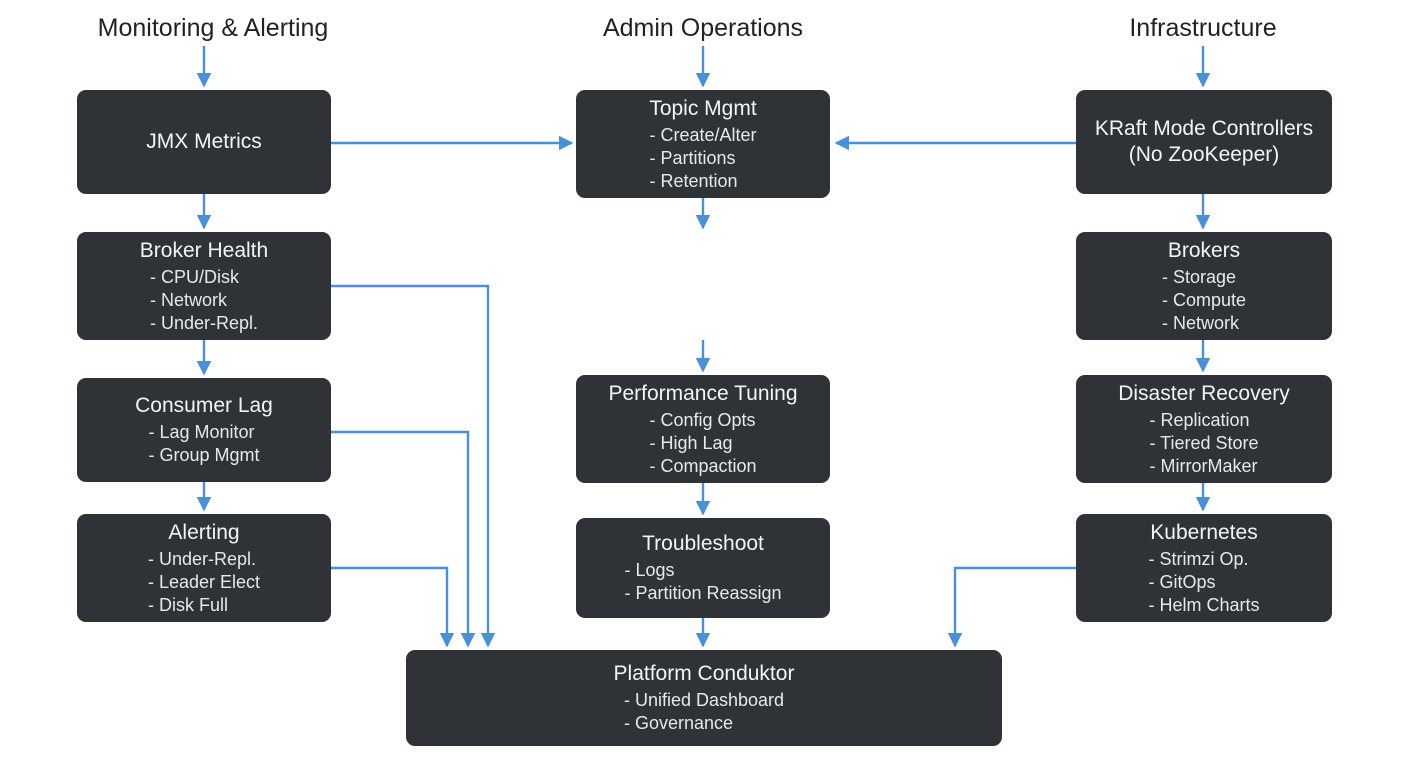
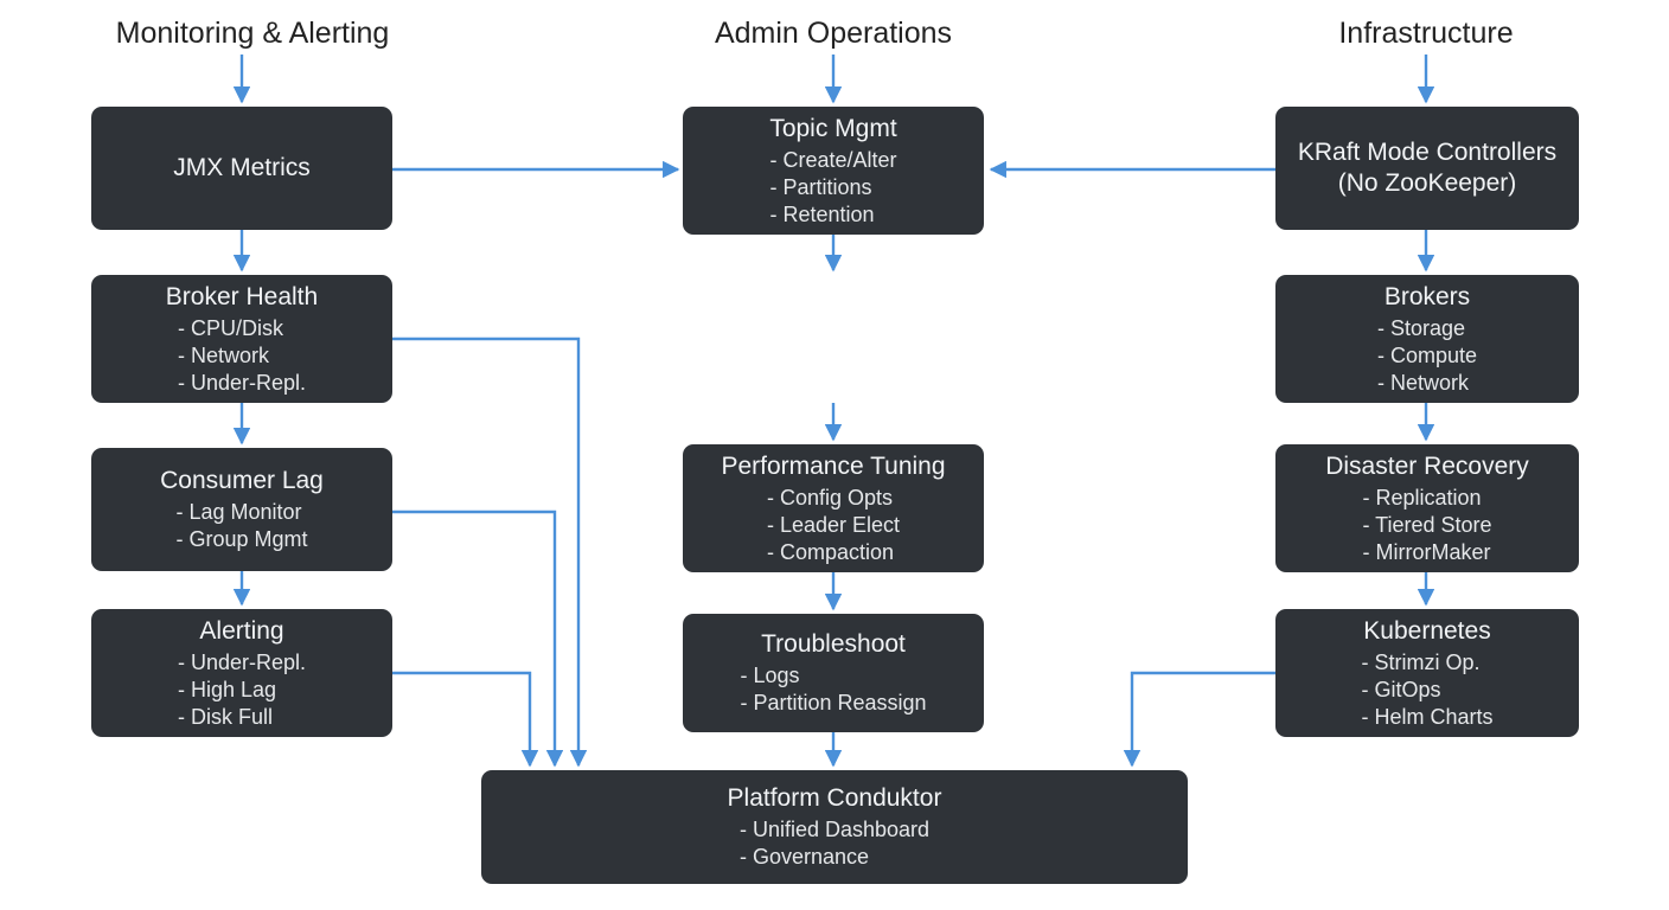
  Monitoring & Alerting
  Admin Operations
  Infrastructure
  JMX Metrics
  Broker Health
  CPU/Disk
  Network
  Under-Repl.
  Consumer Lag
  Lag Monitor
  Group Mgmt
  Alerting
  Under-Repl.
- Leader Elect
+ High Lag
  Disk Full
  Topic Mgmt
  Create/Alter
  Partitions
  Retention
  Performance Tuning
  Config Opts
- High Lag
+ Leader Elect
  Compaction
  Troubleshoot
  Logs
  Partition Reassign
  KRaft Mode Controllers
  (No ZooKeeper)
  Brokers
  Storage
  Compute
  Network
  Disaster Recovery
  Replication
  Tiered Store
  MirrorMaker
  Kubernetes
  Strimzi Op.
  GitOps
  Helm Charts
  Platform Conduktor
  Unified Dashboard
  Governance
